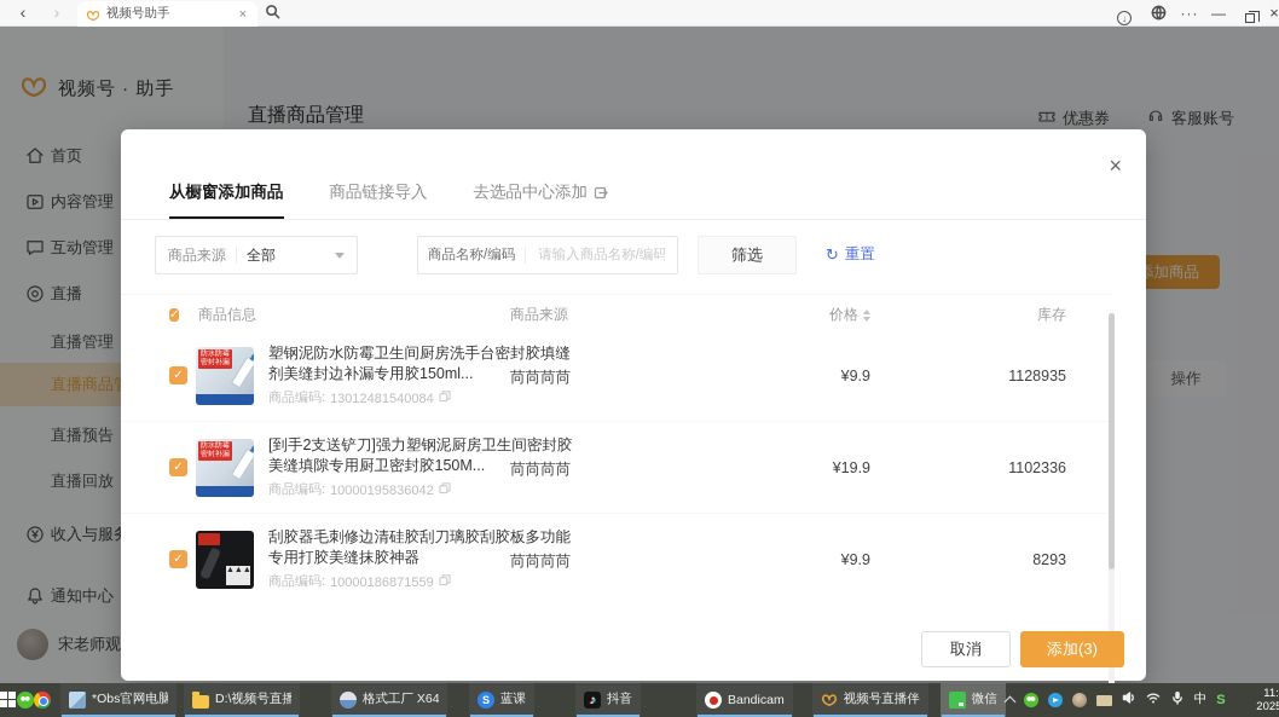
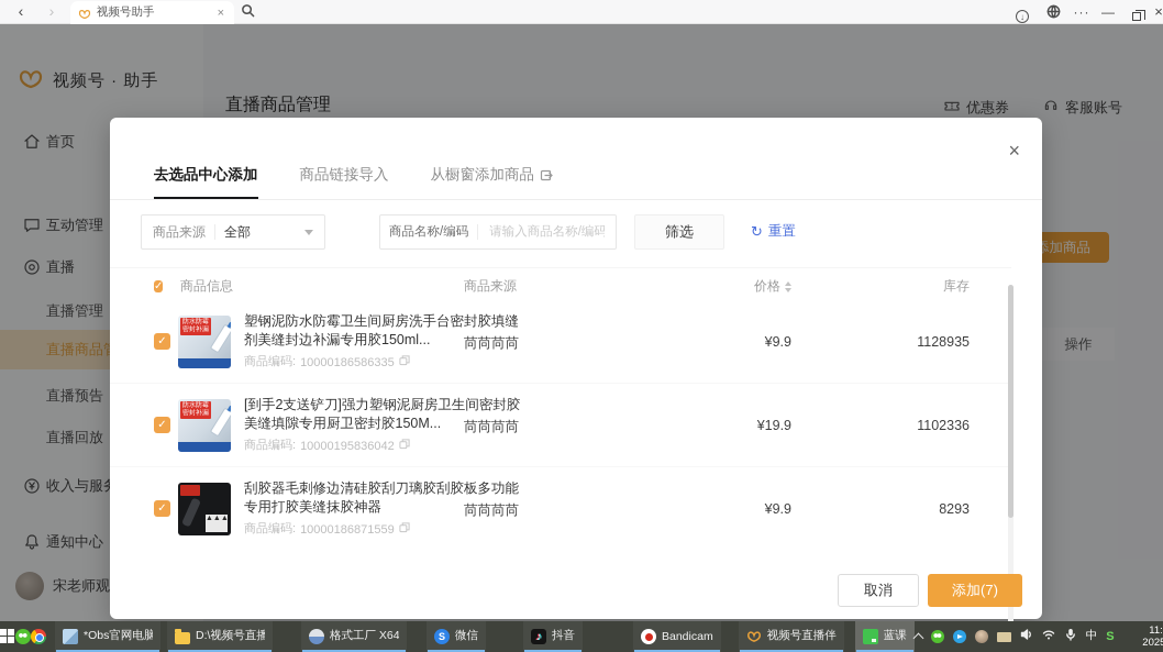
  ‹
  ›
  视频号助手
  ×
  ↓
  ···
  —
  ×
  视频号 · 助手
  首页
- 内容管理
  互动管理
  直播
  直播管理
  直播预告
  直播回放
  收入与服
  通知中心
  宋老师观
  直播商品管理
  优惠券
  客服账号
  添加商品
  操作
  ×
- 从橱窗添加商品
+ 去选品中心添加
  商品链接导入
- 去选品中心添加
+ 从橱窗添加商品
  商品来源
  全部
  商品名称/编码
  请输入商品名称/编码
  筛选
  ↻
  重置
  ✓
  商品信息
  商品来源
  价格
  库存
  ✓
  塑钢泥防水防霉卫生间厨房洗手台密封胶填缝剂美缝封边补漏专用胶150ml...
  商品编码:
- 13012481540084
+ 10000186586335
  苘苘苘苘
  ¥9.9
  1128935
  ✓
  [到手2支送铲刀]强力塑钢泥厨房卫生间密封胶美缝填隙专用厨卫密封胶150M...
  商品编码:
  10000195836042
  苘苘苘苘
  ¥19.9
  1102336
  ✓
  刮胶器毛刺修边清硅胶刮刀璃胶刮胶板多功能专用打胶美缝抹胶神器
  商品编码:
  10000186871559
  苘苘苘苘
  ¥9.9
  8293
  取消
- 添加(3)
+ 添加(7)
  *Obs官网电脑
  D:\视频号直播
  格式工厂 X64
  S
- 蓝课
+ 微信
  ♪
  抖音
  Bandicam
  视频号直播伴
- 微信
+ 蓝课
  中
  S
